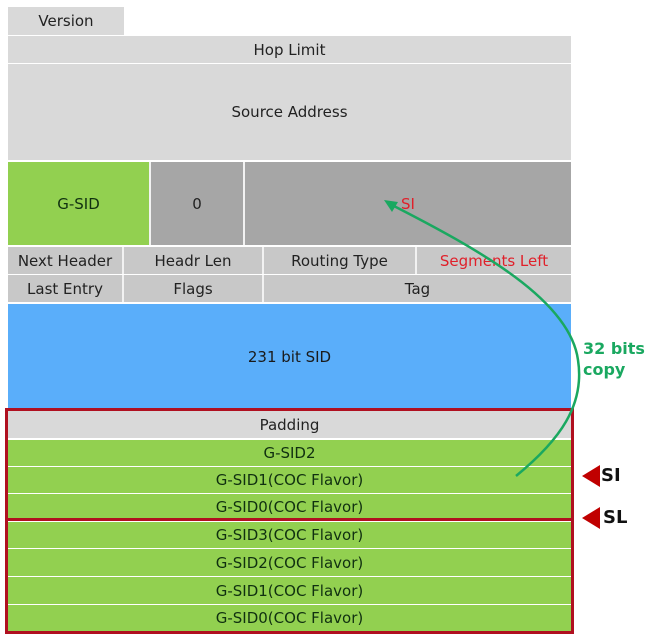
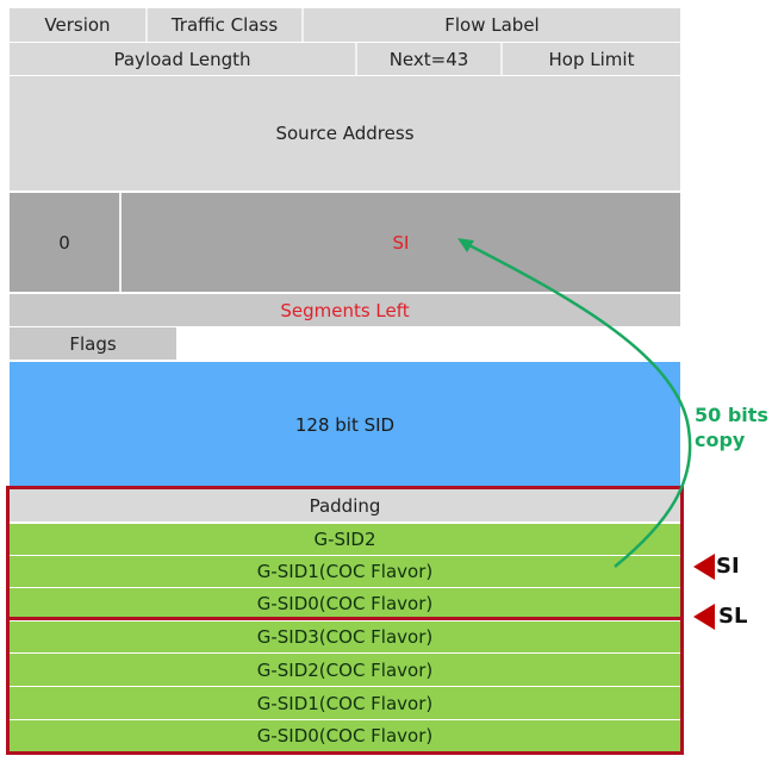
  Version
+ Traffic Class
+ Flow Label
+ Payload Length
+ Next=43
  Hop Limit
  Source Address
- G-SID
  0
  SI
- Next Header
- Headr Len
- Routing Type
  Segments Left
- Last Entry
  Flags
- Tag
- 231 bit SID
+ 128 bit SID
  Padding
  G-SID2
  G-SID1(COC Flavor)
  G-SID0(COC Flavor)
  G-SID3(COC Flavor)
  G-SID2(COC Flavor)
  G-SID1(COC Flavor)
  G-SID0(COC Flavor)
- 32 bits
+ 50 bits
  copy
  SI
  SL
